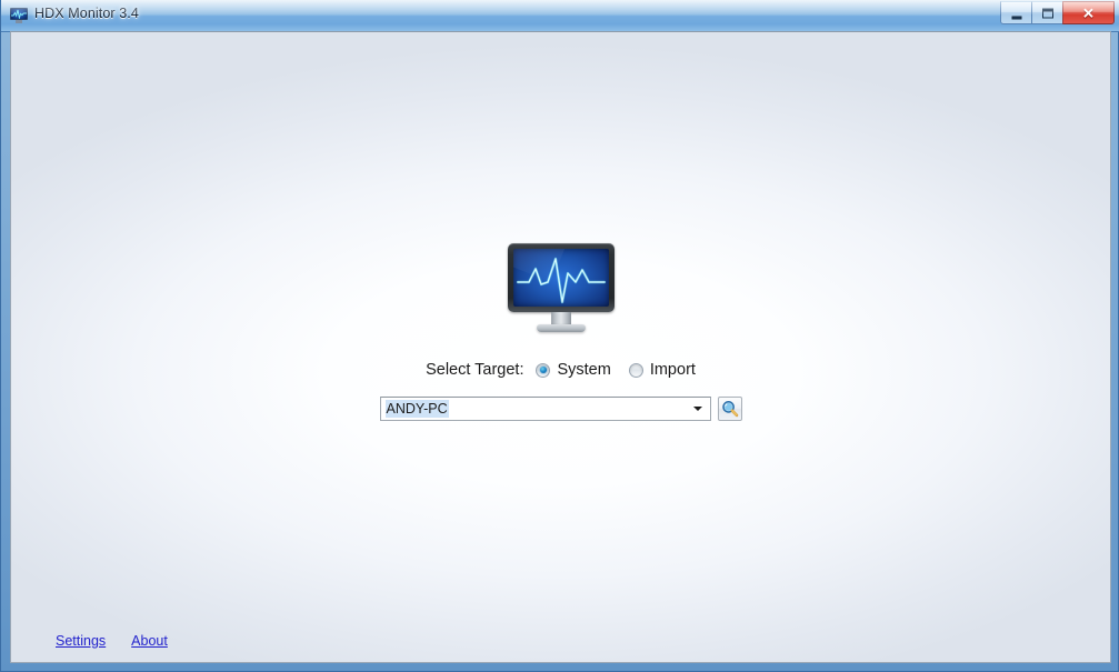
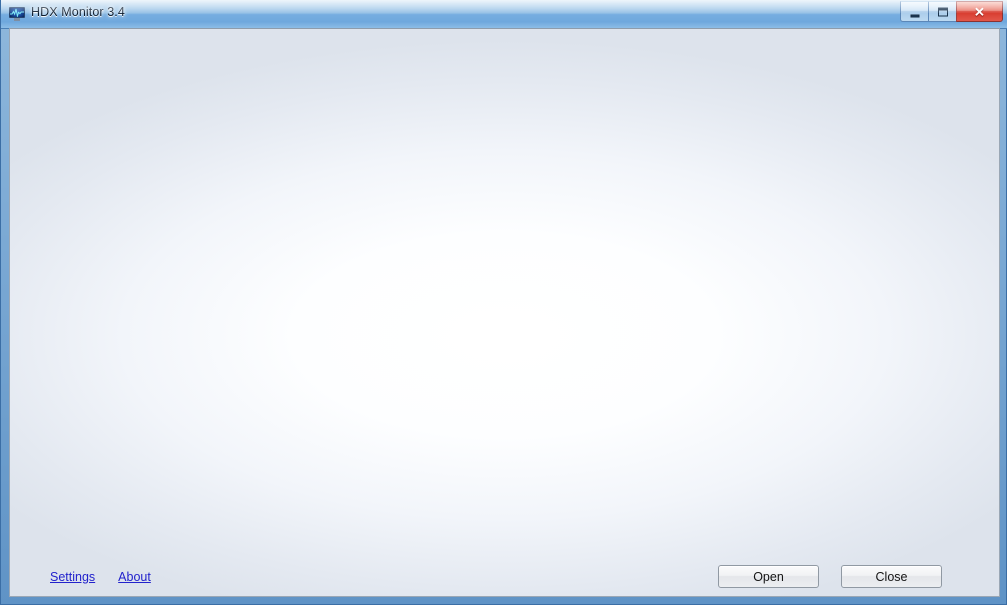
- Select Target:
- System
- Import
- ANDY-PC
  Settings
  About
+ Open
+ Close
